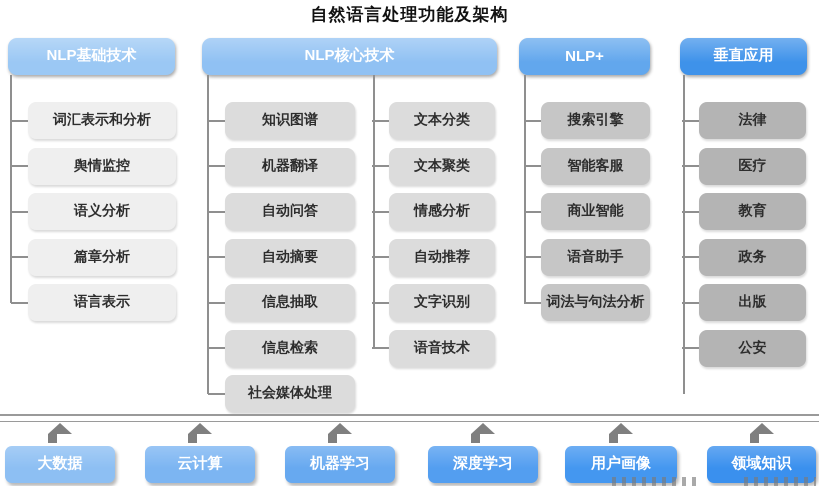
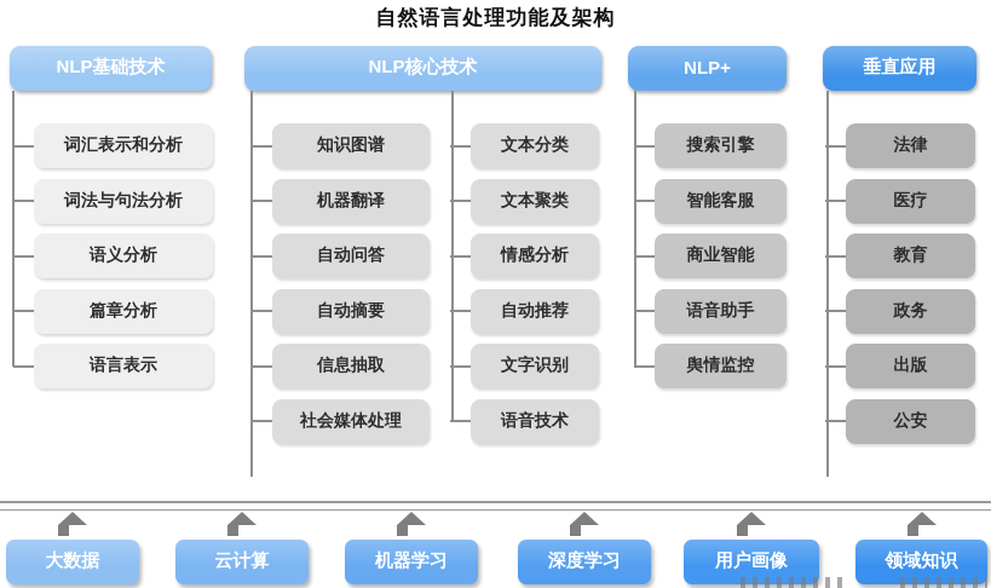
  自然语言处理功能及架构
  NLP基础技术
  NLP核心技术
  NLP+
  垂直应用
  词汇表示和分析
- 舆情监控
+ 词法与句法分析
  语义分析
  篇章分析
  语言表示
  知识图谱
  机器翻译
  自动问答
  自动摘要
  信息抽取
- 信息检索
  社会媒体处理
  文本分类
  文本聚类
  情感分析
  自动推荐
  文字识别
  语音技术
  搜索引擎
  智能客服
  商业智能
  语音助手
- 词法与句法分析
+ 舆情监控
  法律
  医疗
  教育
  政务
  出版
  公安
  大数据
  云计算
  机器学习
  深度学习
  用户画像
  领域知识
